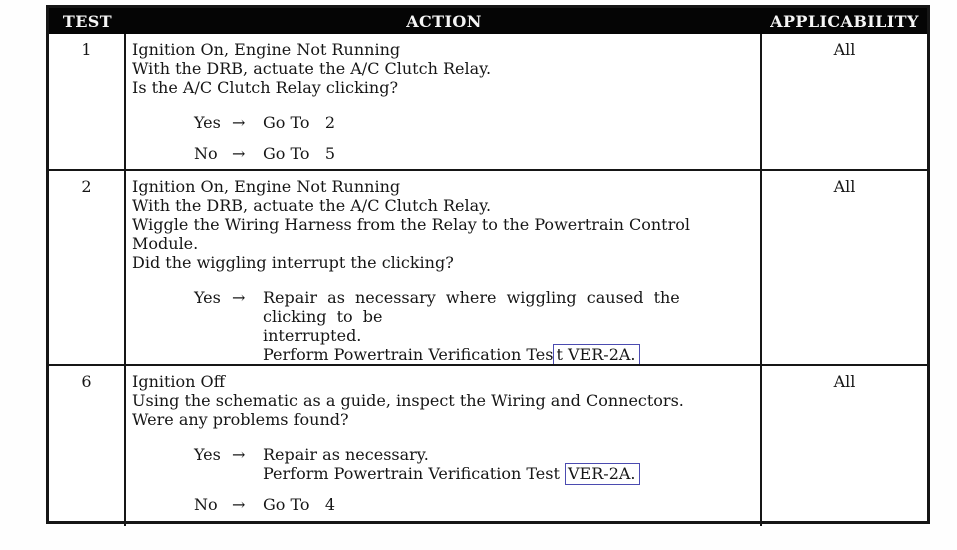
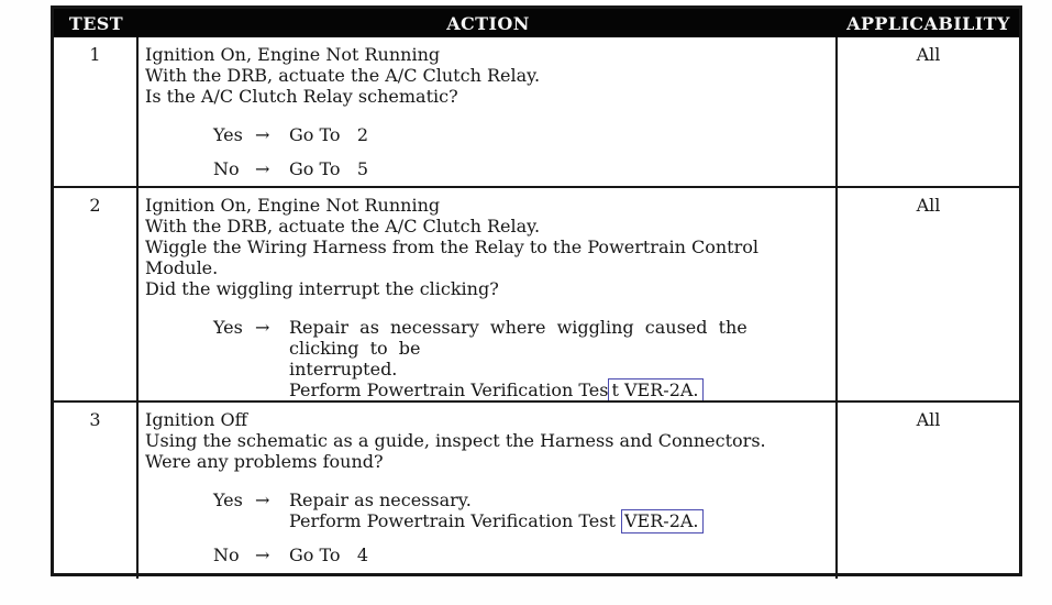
  TEST
  ACTION
  APPLICABILITY
  1
  Ignition On, Engine Not Running
  With the DRB, actuate the A/C Clutch Relay.
- Is the A/C Clutch Relay clicking?
+ Is the A/C Clutch Relay schematic?
  Yes
  →
  Go To 2
  No
  →
  Go To 5
  All
  2
  Ignition On, Engine Not Running
  With the DRB, actuate the A/C Clutch Relay.
  Wiggle the Wiring Harness from the Relay to the Powertrain Control Module.
  Did the wiggling interrupt the clicking?
  Yes
  →
  Repair as necessary where wiggling caused the clicking to be
  interrupted.
  Perform Powertrain Verification Tes t VER-2A.
  All
- 6
+ 3
  Ignition Off
- Using the schematic as a guide, inspect the Wiring and Connectors.
+ Using the schematic as a guide, inspect the Harness and Connectors.
  Were any problems found?
  Yes
  →
  Repair as necessary.
  Perform Powertrain Verification Test VER-2A.
  No
  →
  Go To 4
  All
